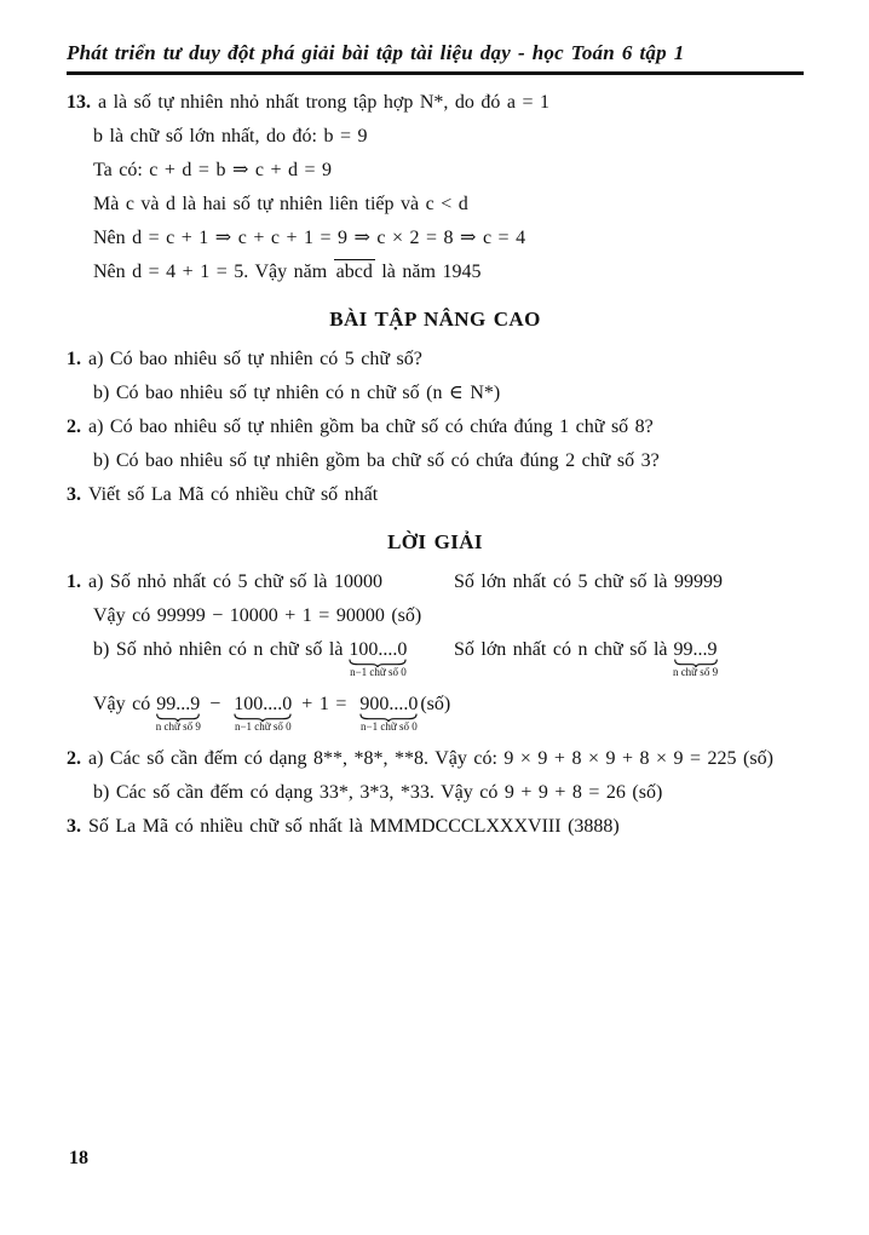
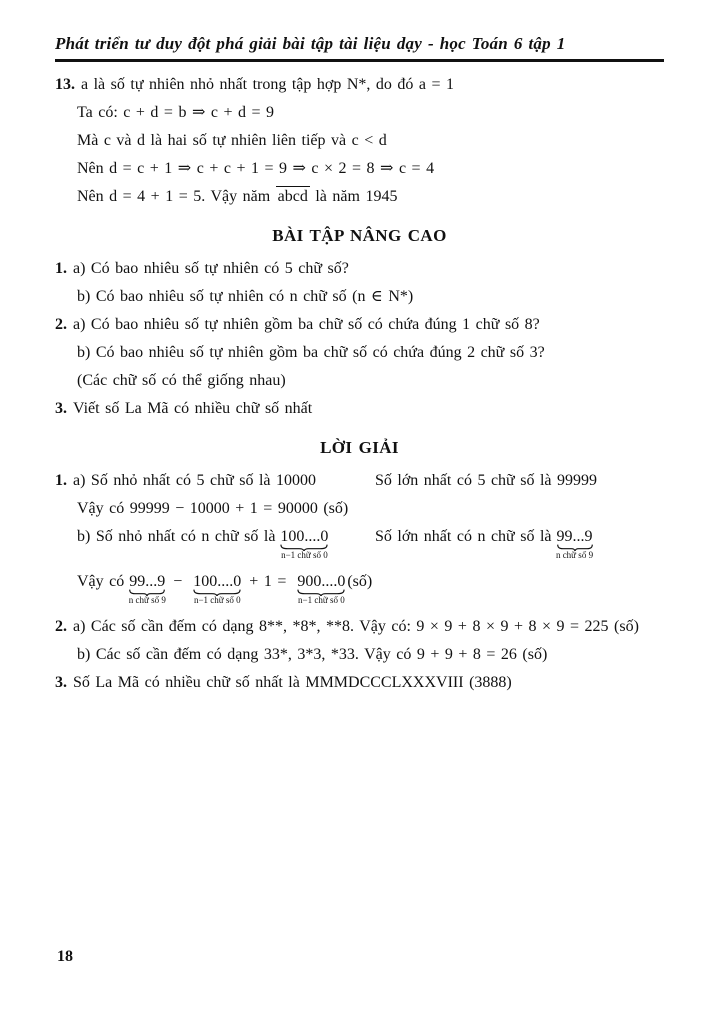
  Phát triển tư duy đột phá giải bài tập tài liệu dạy - học Toán 6 tập 1
  13. a là số tự nhiên nhỏ nhất trong tập hợp N*, do đó a = 1
- b là chữ số lớn nhất, do đó: b = 9
  Ta có: c + d = b ⇒ c + d = 9
  Mà c và d là hai số tự nhiên liên tiếp và c < d
  Nên d = c + 1 ⇒ c + c + 1 = 9 ⇒ c × 2 = 8 ⇒ c = 4
  Nên d = 4 + 1 = 5. Vậy năm abcd là năm 1945
  BÀI TẬP NÂNG CAO
  1. a) Có bao nhiêu số tự nhiên có 5 chữ số?
  b) Có bao nhiêu số tự nhiên có n chữ số (n ∈ N*)
  2. a) Có bao nhiêu số tự nhiên gồm ba chữ số có chứa đúng 1 chữ số 8?
  b) Có bao nhiêu số tự nhiên gồm ba chữ số có chứa đúng 2 chữ số 3?
+ (Các chữ số có thể giống nhau)
  3. Viết số La Mã có nhiều chữ số nhất
  LỜI GIẢI
  1. a) Số nhỏ nhất có 5 chữ số là 10000
  Số lớn nhất có 5 chữ số là 99999
  Vậy có 99999 − 10000 + 1 = 90000 (số)
- b) Số nhỏ nhiên có n chữ số là 100....0
+ b) Số nhỏ nhất có n chữ số là 100....0
  n−1 chữ số 0
  Số lớn nhất có n chữ số là 99...9
  n chữ số 9
  Vậy có 99...9
  n chữ số 9
  − 100....0
  n−1 chữ số 0
  + 1 = 900....0
  n−1 chữ số 0
  (số)
  2. a) Các số cần đếm có dạng 8**, *8*, **8. Vậy có: 9 × 9 + 8 × 9 + 8 × 9 = 225 (số)
  b) Các số cần đếm có dạng 33*, 3*3, *33. Vậy có 9 + 9 + 8 = 26 (số)
  3. Số La Mã có nhiều chữ số nhất là MMMDCCCLXXXVIII (3888)
  18
